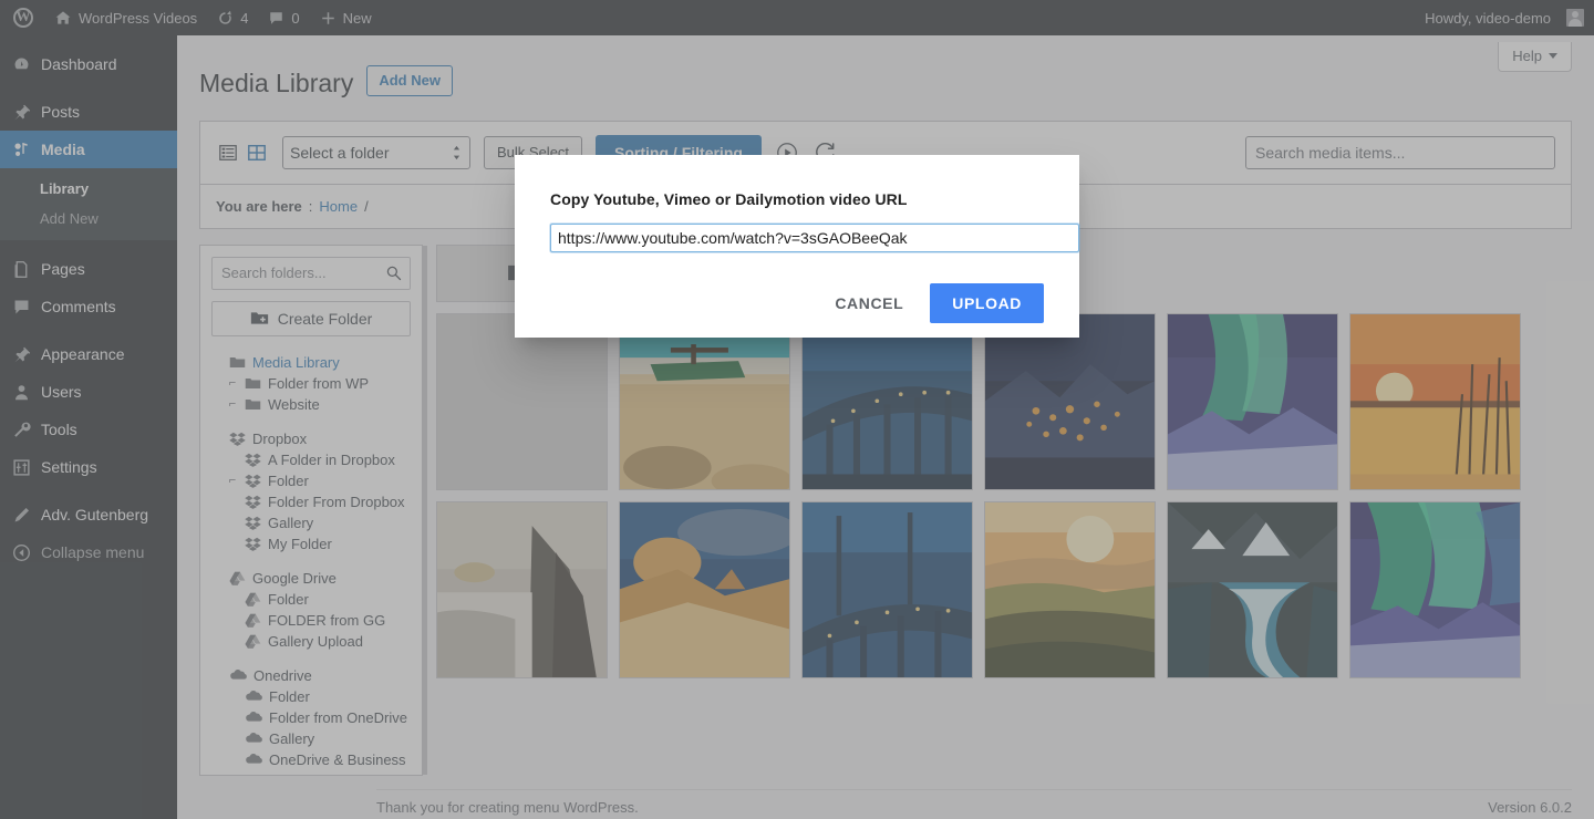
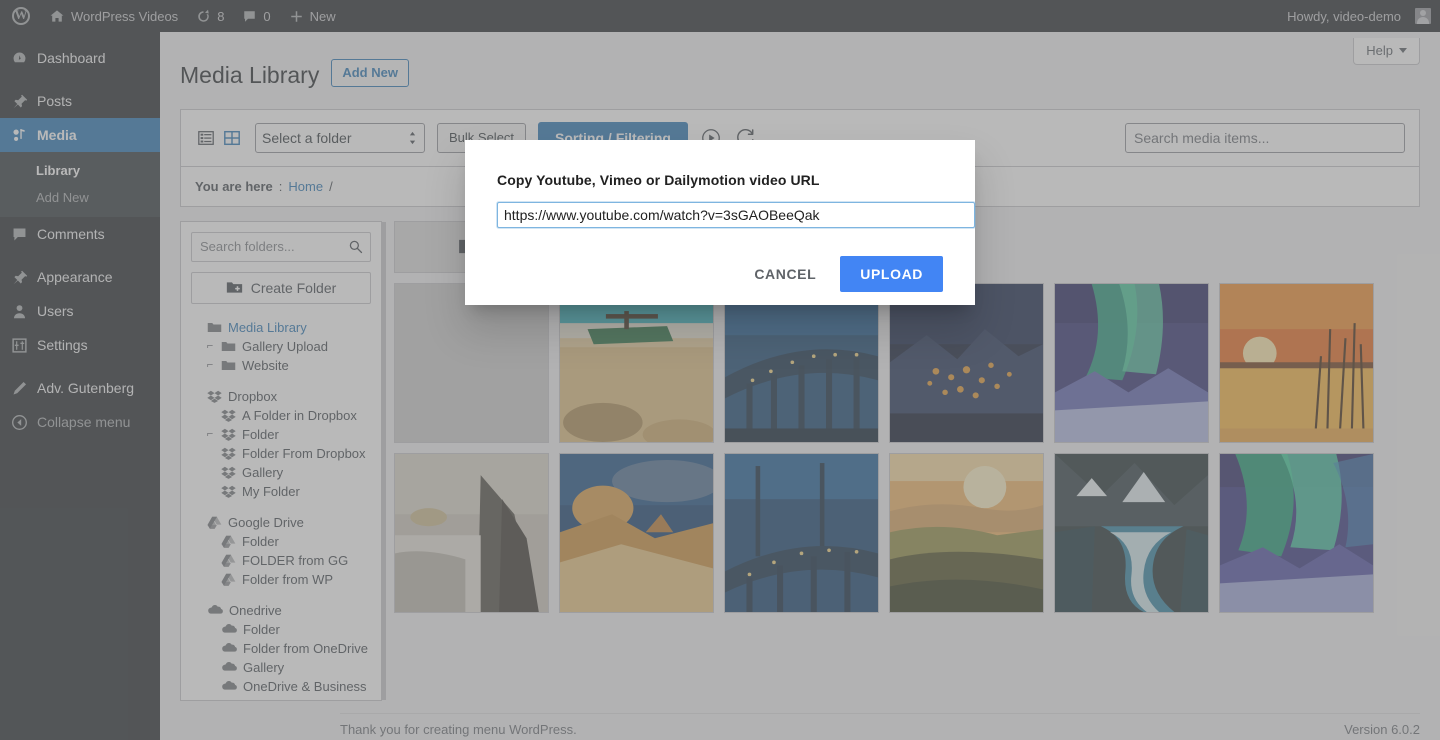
  WordPress Videos
- 4
+ 8
  0
  New
  Howdy, video-demo
  Dashboard
  Posts
  Media
  Library
  Add New
- Pages
  Comments
  Appearance
  Users
- Tools
  Settings
  Adv. Gutenberg
  Collapse menu
  Help
  Media Library
  Add New
  Select a folder
  Bulk Select
  Sorting / Filtering
  Search media items...
  You are here
  :
  Home
  /
  Search folders...
  Create Folder
  Media Library
  ⌐
- Folder from WP
+ Gallery Upload
  ⌐
  Website
  Dropbox
  A Folder in Dropbox
  ⌐
  Folder
  Folder From Dropbox
  Gallery
  My Folder
  Google Drive
  Folder
  FOLDER from GG
- Gallery Upload
+ Folder from WP
  Onedrive
  Folder
  Folder from OneDrive
  Gallery
  OneDrive & Business
  Thank you for creating menu WordPress.
  Version 6.0.2
  Copy Youtube, Vimeo or Dailymotion video URL
  https://www.youtube.com/watch?v=3sGAOBeeQak
  CANCEL
  UPLOAD
